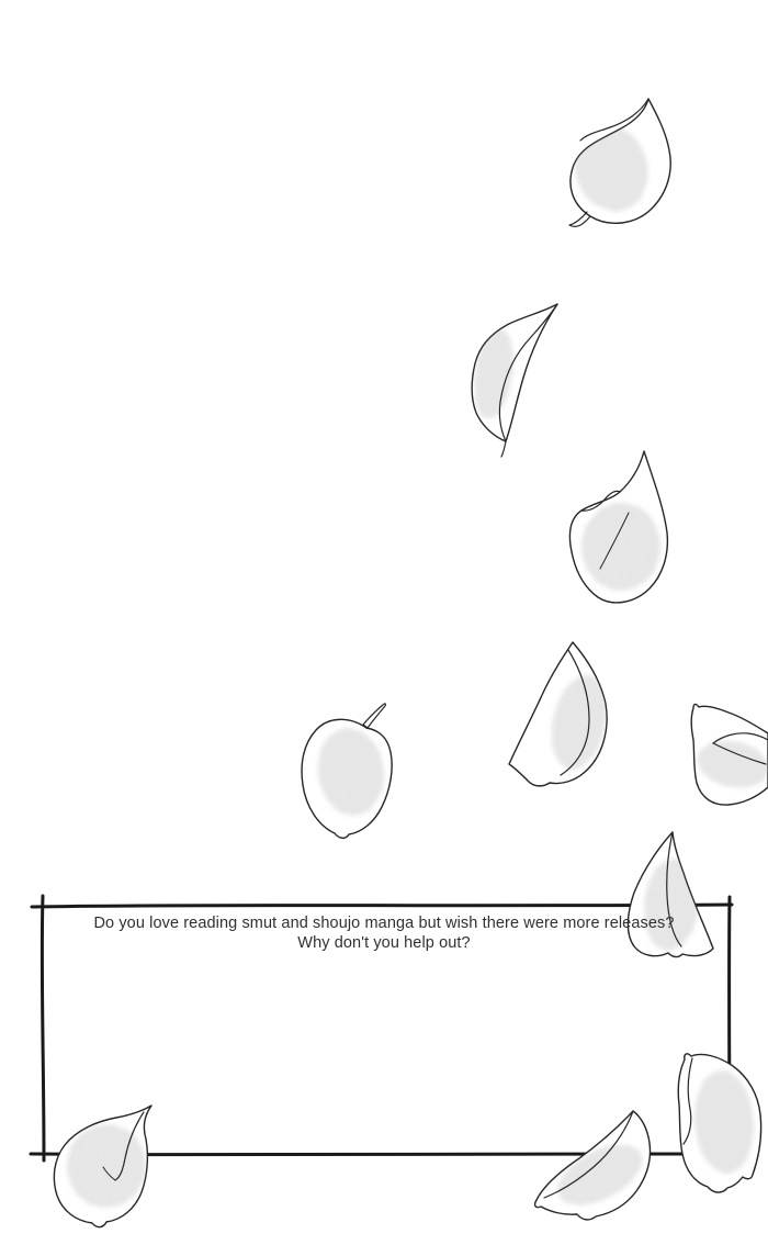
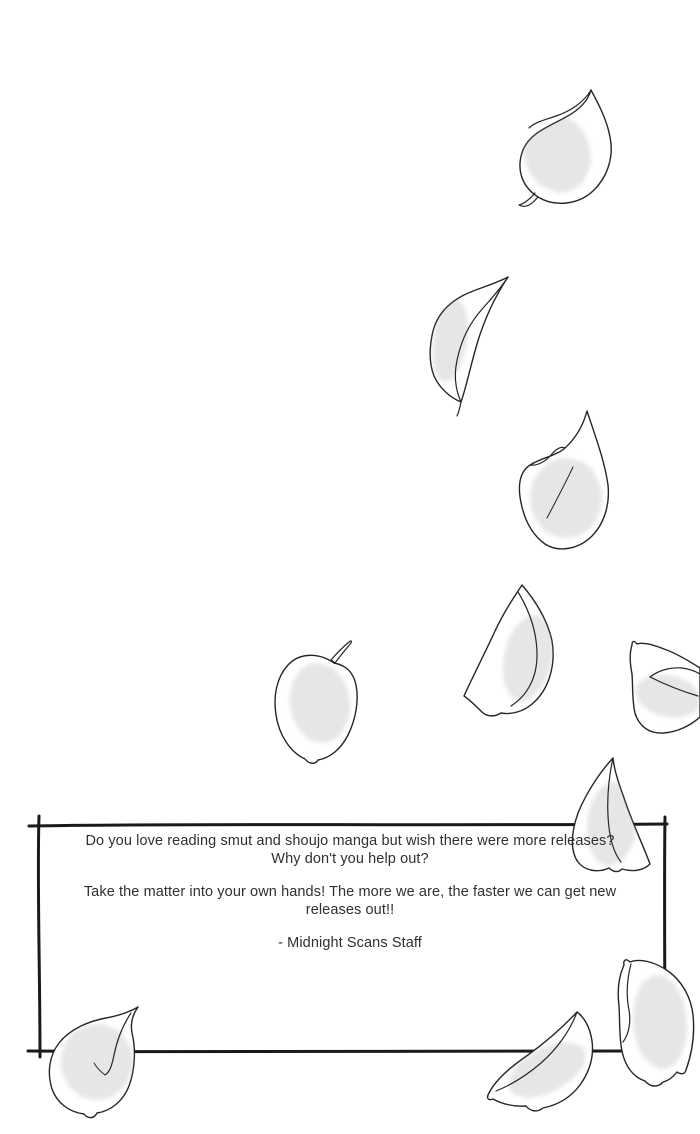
  Do you love reading smut and shoujo manga but wish there were more releases? Why don't you help out?
+ Take the matter into your own hands! The more we are, the faster we can get new releases out!!
+ - Midnight Scans Staff
